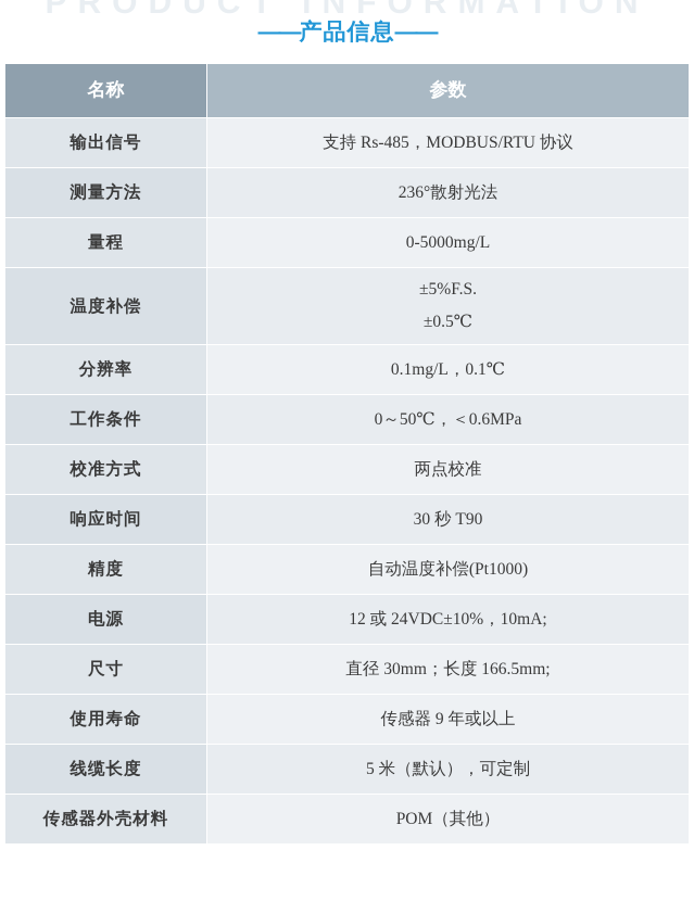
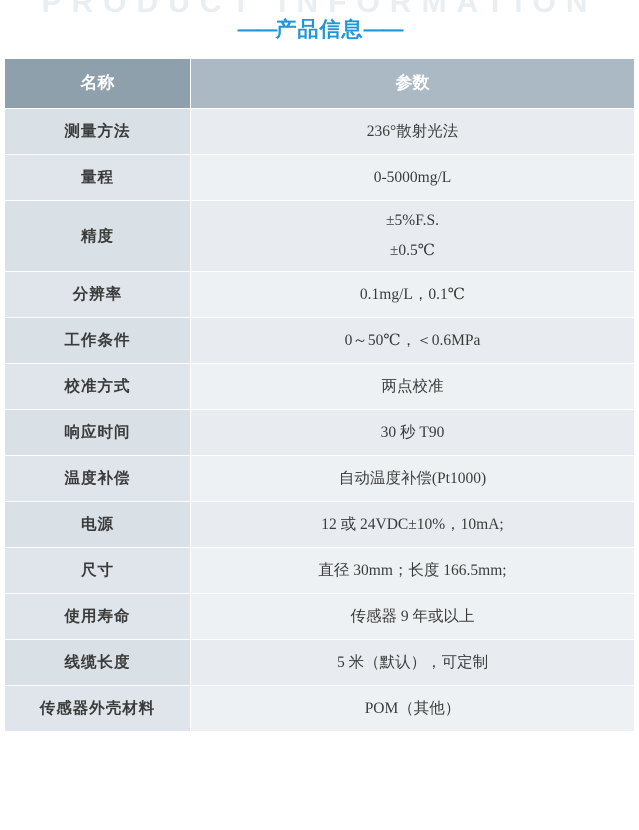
  PRODUCT INFORMATION
  ——产品信息——
  名称	参数
- 输出信号	支持 Rs-485，MODBUS/RTU 协议
  测量方法	236°散射光法
  量程	0-5000mg/L
- 温度补偿	±5%F.S. ±0.5℃
+ 精度	±5%F.S. ±0.5℃
  分辨率	0.1mg/L，0.1℃
  工作条件	0～50℃，＜0.6MPa
  校准方式	两点校准
  响应时间	30 秒 T90
- 精度	自动温度补偿(Pt1000)
+ 温度补偿	自动温度补偿(Pt1000)
  电源	12 或 24VDC±10%，10mA;
  尺寸	直径 30mm；长度 166.5mm;
  使用寿命	传感器 9 年或以上
  线缆长度	5 米（默认），可定制
  传感器外壳材料	POM（其他）
